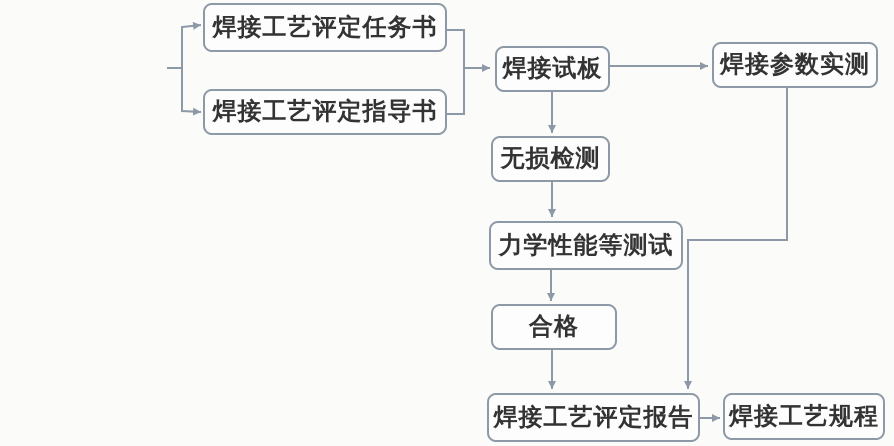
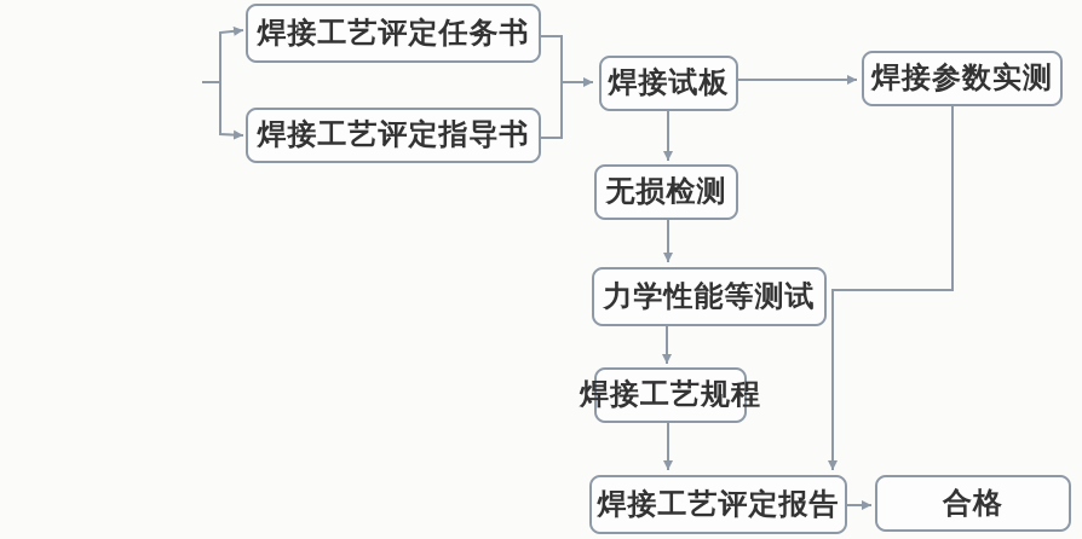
  焊接工艺评定任务书
  焊接工艺评定指导书
  焊接试板
  焊接参数实测
  无损检测
  力学性能等测试
- 合格
+ 焊接工艺规程
  焊接工艺评定报告
- 焊接工艺规程
+ 合格
